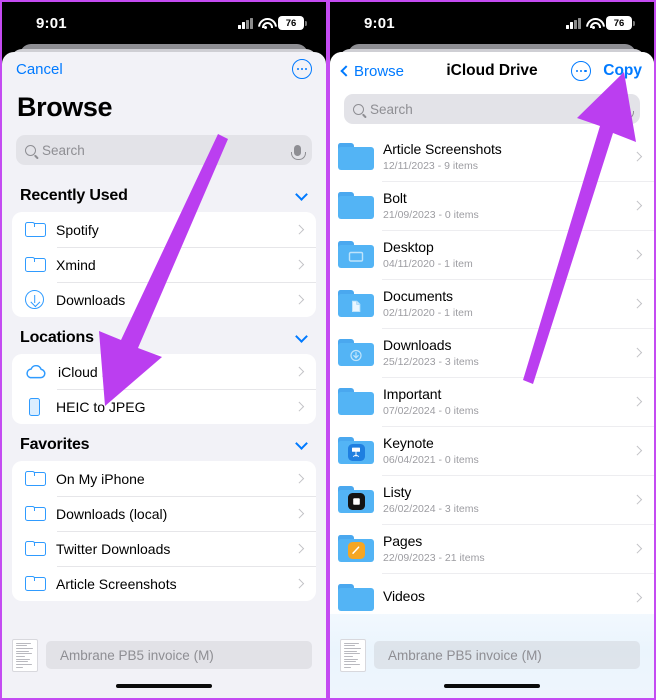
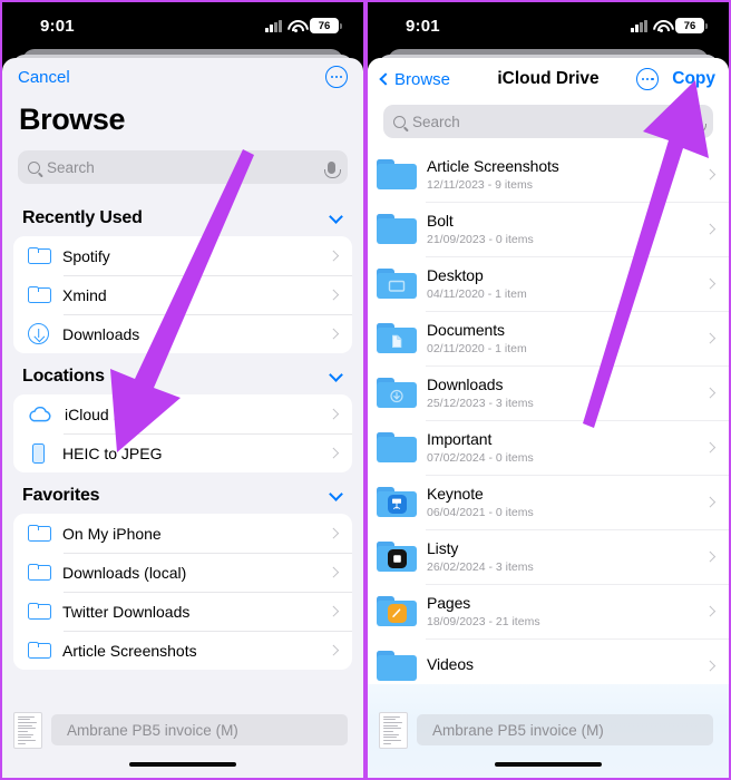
  9:01
  76
  Cancel
  Browse
  Search
  Recently Used
  Spotify
  Xmind
  Downloads
  Locations
  HEIC to JPEG
  Favorites
  On My iPhone
  Downloads (local)
  Twitter Downloads
  Article Screenshots
  Ambrane PB5 invoice (M)
  9:01
  76
  Browse
  iCloud Drive
  Copy
  Search
  Article Screenshots
  12/11/2023 - 9 items
  Bolt
  21/09/2023 - 0 items
  Desktop
  04/11/2020 - 1 item
  Documents
  02/11/2020 - 1 item
  Downloads
  25/12/2023 - 3 items
  Important
  07/02/2024 - 0 items
  Keynote
  06/04/2021 - 0 items
  Listy
  26/02/2024 - 3 items
  Pages
- 22/09/2023 - 21 items
+ 18/09/2023 - 21 items
  Videos
  Ambrane PB5 invoice (M)
